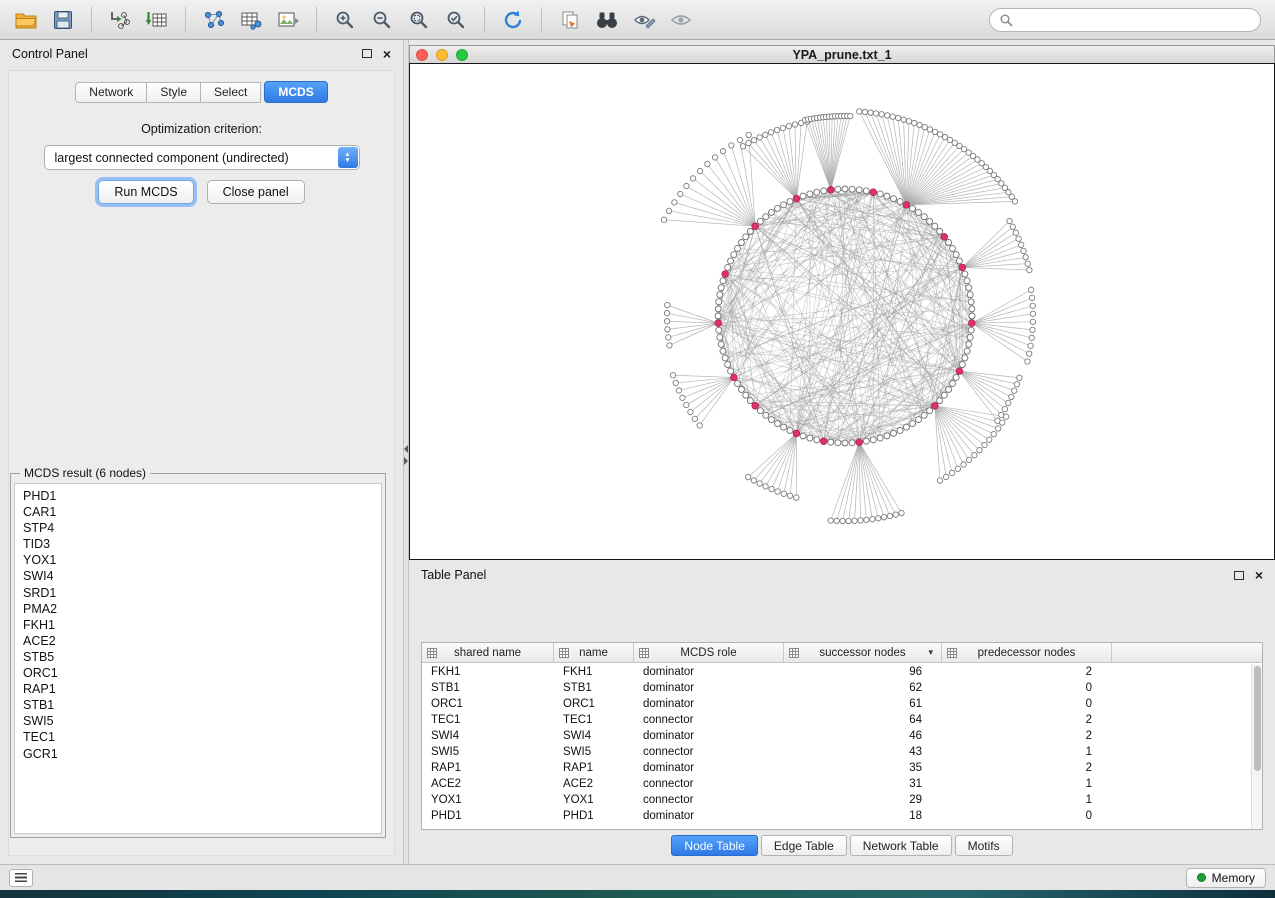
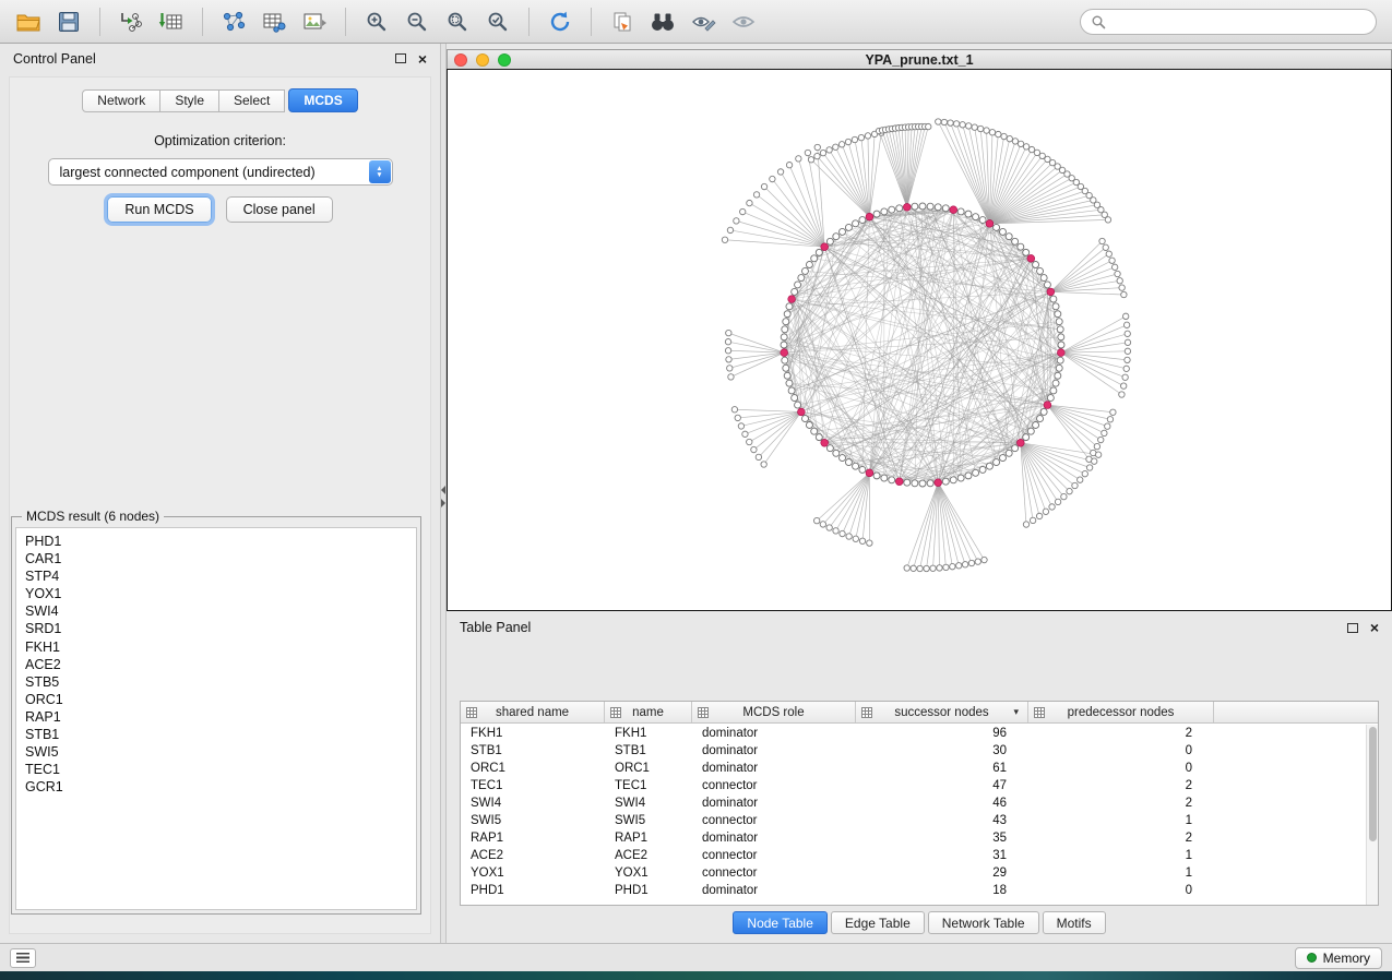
  Control Panel
  ×
  Network
  Style
  Select
  MCDS
  Optimization criterion:
  largest connected component (undirected)
  Run MCDS
  Close panel
  MCDS result (6 nodes)
  PHD1
  CAR1
  STP4
- TID3
  YOX1
  SWI4
  SRD1
- PMA2
  FKH1
  ACE2
  STB5
  ORC1
  RAP1
  STB1
  SWI5
  TEC1
  GCR1
  YPA_prune.txt_1
  Table Panel
  ×
  shared name
  name
  MCDS role
  successor nodes
  ▾
  predecessor nodes
  FKH1
  FKH1
  dominator
  96
  2
  STB1
  STB1
  dominator
- 62
+ 30
  0
  ORC1
  ORC1
  dominator
  61
  0
  TEC1
  TEC1
  connector
- 64
+ 47
  2
  SWI4
  SWI4
  dominator
  46
  2
  SWI5
  SWI5
  connector
  43
  1
  RAP1
  RAP1
  dominator
  35
  2
  ACE2
  ACE2
  connector
  31
  1
  YOX1
  YOX1
  connector
  29
  1
  PHD1
  PHD1
  dominator
  18
  0
  Node Table
  Edge Table
  Network Table
  Motifs
  Memory
